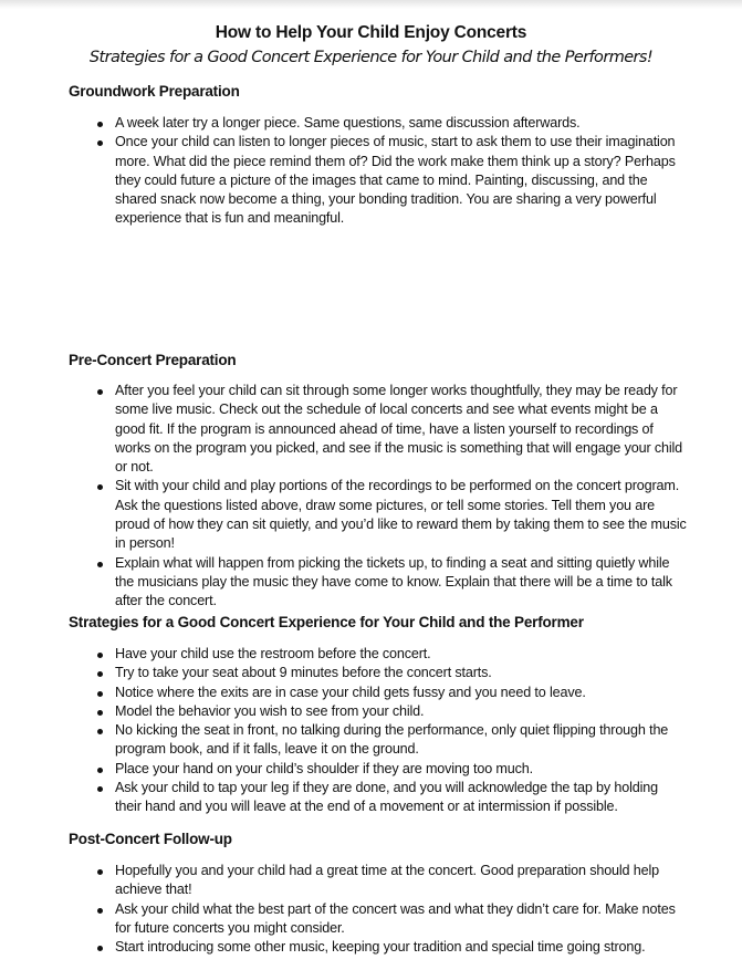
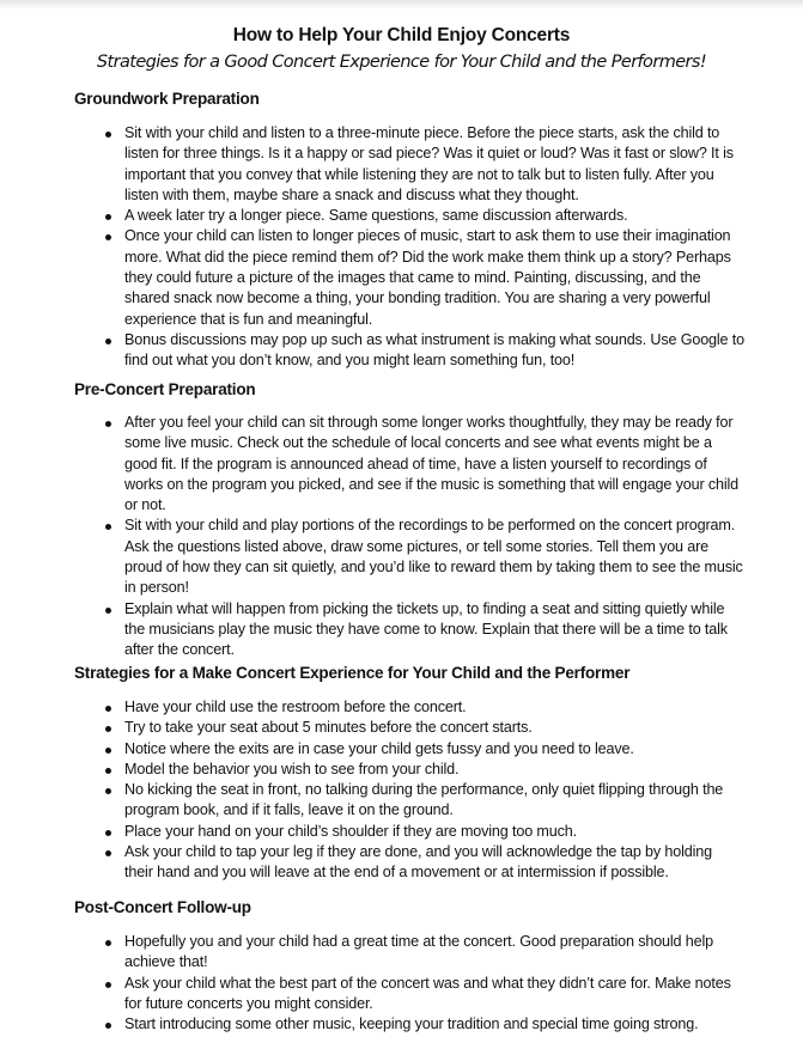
  How to Help Your Child Enjoy Concerts
  Strategies for a Good Concert Experience for Your Child and the Performers!
  Groundwork Preparation
+ Sit with your child and listen to a three-minute piece. Before the piece starts, ask the child to listen for three things. Is it a happy or sad piece? Was it quiet or loud? Was it fast or slow? It is important that you convey that while listening they are not to talk but to listen fully. After you listen with them, maybe share a snack and discuss what they thought.
  A week later try a longer piece. Same questions, same discussion afterwards.
  Once your child can listen to longer pieces of music, start to ask them to use their imagination more. What did the piece remind them of? Did the work make them think up a story? Perhaps they could future a picture of the images that came to mind. Painting, discussing, and the shared snack now become a thing, your bonding tradition. You are sharing a very powerful experience that is fun and meaningful.
+ Bonus discussions may pop up such as what instrument is making what sounds. Use Google to find out what you don’t know, and you might learn something fun, too!
  Pre-Concert Preparation
  After you feel your child can sit through some longer works thoughtfully, they may be ready for some live music. Check out the schedule of local concerts and see what events might be a good fit. If the program is announced ahead of time, have a listen yourself to recordings of works on the program you picked, and see if the music is something that will engage your child or not.
  Sit with your child and play portions of the recordings to be performed on the concert program. Ask the questions listed above, draw some pictures, or tell some stories. Tell them you are proud of how they can sit quietly, and you’d like to reward them by taking them to see the music in person!
  Explain what will happen from picking the tickets up, to finding a seat and sitting quietly while the musicians play the music they have come to know. Explain that there will be a time to talk after the concert.
- Strategies for a Good Concert Experience for Your Child and the Performer
+ Strategies for a Make Concert Experience for Your Child and the Performer
  Have your child use the restroom before the concert.
- Try to take your seat about 9 minutes before the concert starts.
+ Try to take your seat about 5 minutes before the concert starts.
  Notice where the exits are in case your child gets fussy and you need to leave.
  Model the behavior you wish to see from your child.
  No kicking the seat in front, no talking during the performance, only quiet flipping through the program book, and if it falls, leave it on the ground.
  Place your hand on your child’s shoulder if they are moving too much.
  Ask your child to tap your leg if they are done, and you will acknowledge the tap by holding their hand and you will leave at the end of a movement or at intermission if possible.
  Post-Concert Follow-up
  Hopefully you and your child had a great time at the concert. Good preparation should help achieve that!
  Ask your child what the best part of the concert was and what they didn’t care for. Make notes for future concerts you might consider.
  Start introducing some other music, keeping your tradition and special time going strong.
